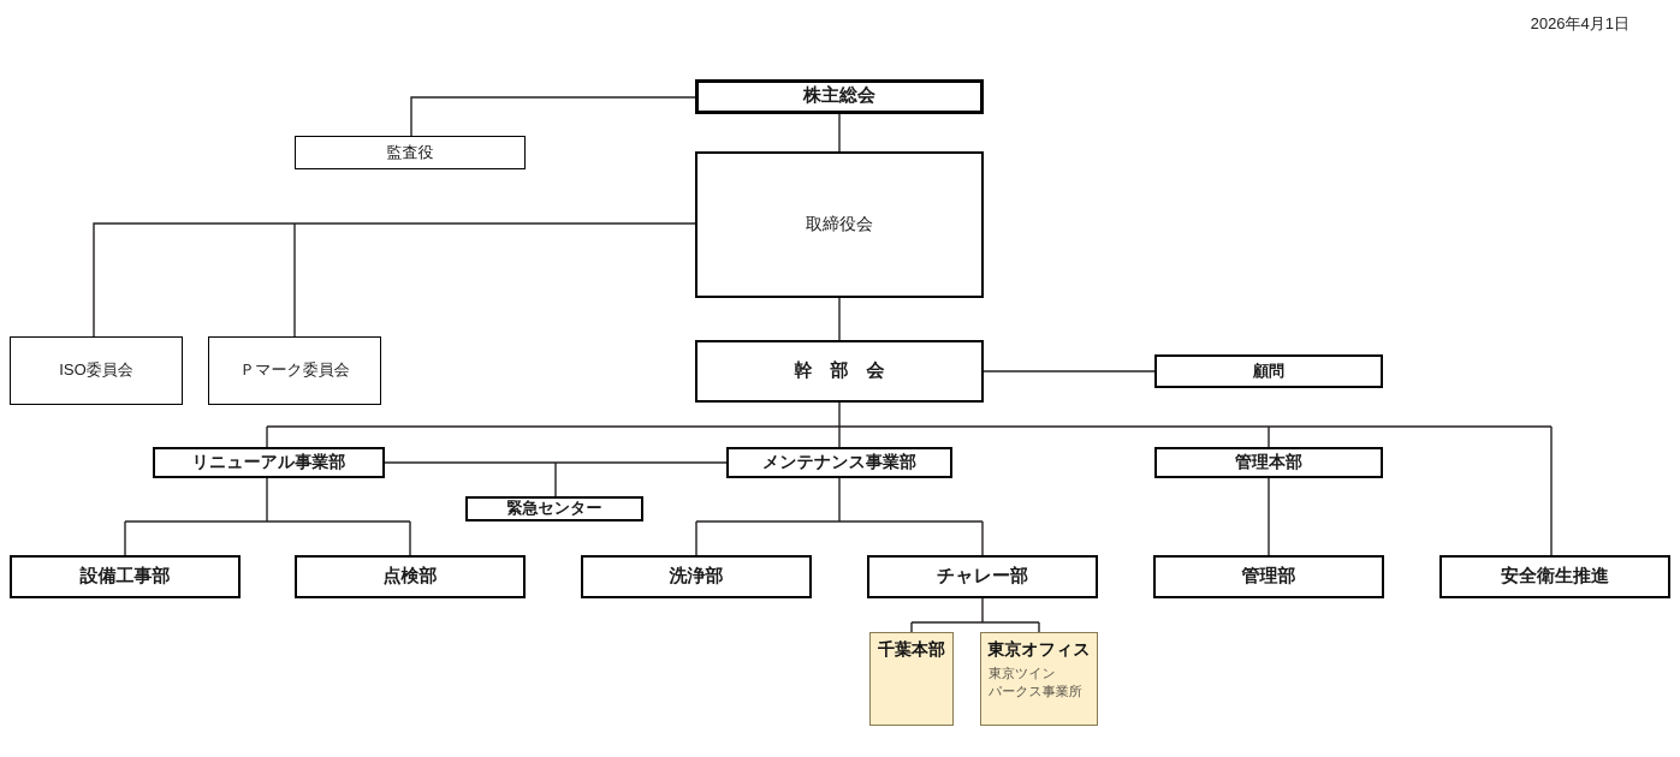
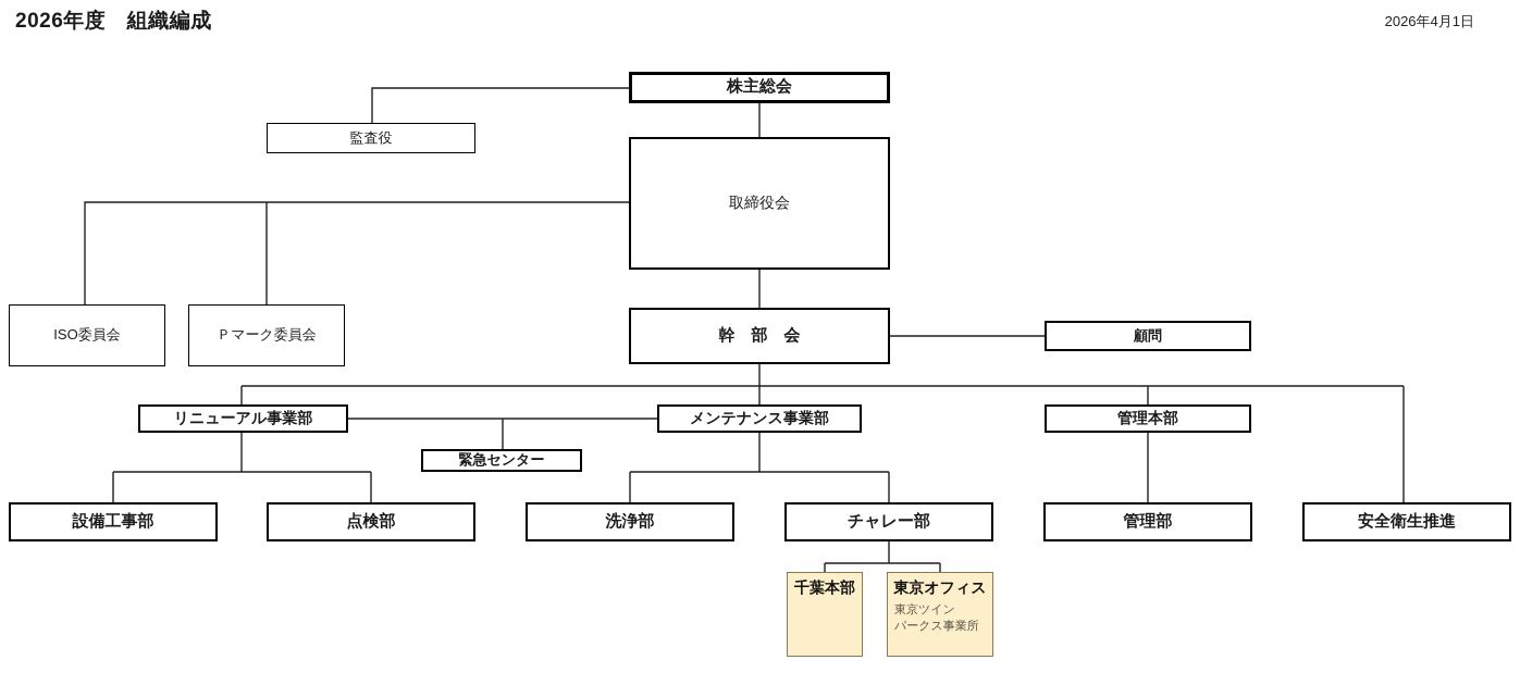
+ 2026年度 組織編成
  2026年4月1日
  株主総会
  監査役
  取締役会
  幹 部 会
  ISO委員会
  Ｐマーク委員会
  顧問
  リニューアル事業部
  メンテナンス事業部
  管理本部
  緊急センター
  設備工事部
  点検部
  洗浄部
  チャレー部
  管理部
  安全衛生推進
  千葉本部
  東京オフィス
  東京ツイン
  パークス事業所
